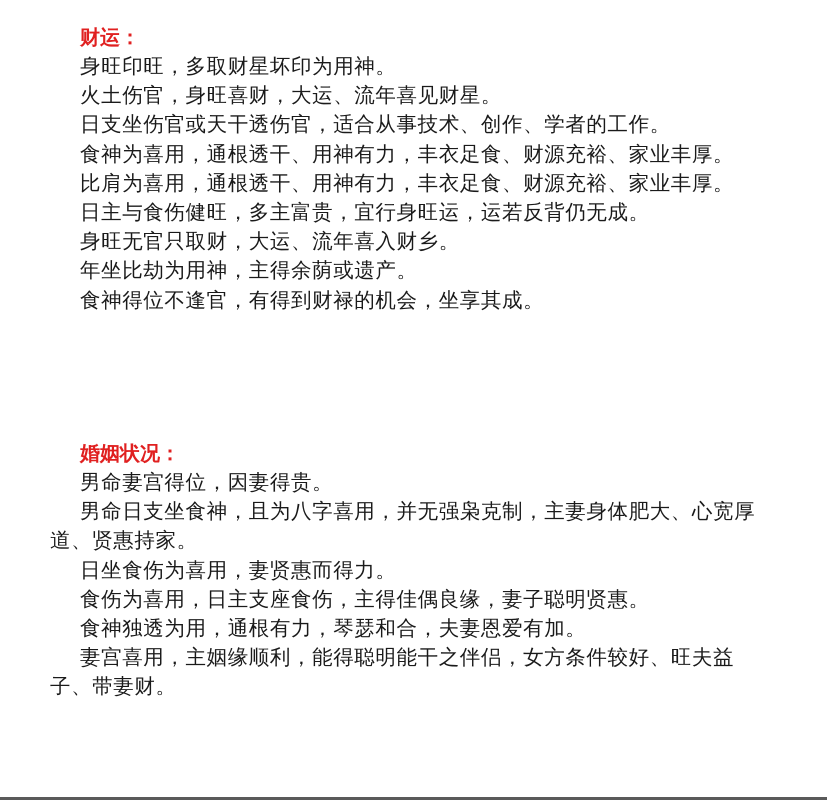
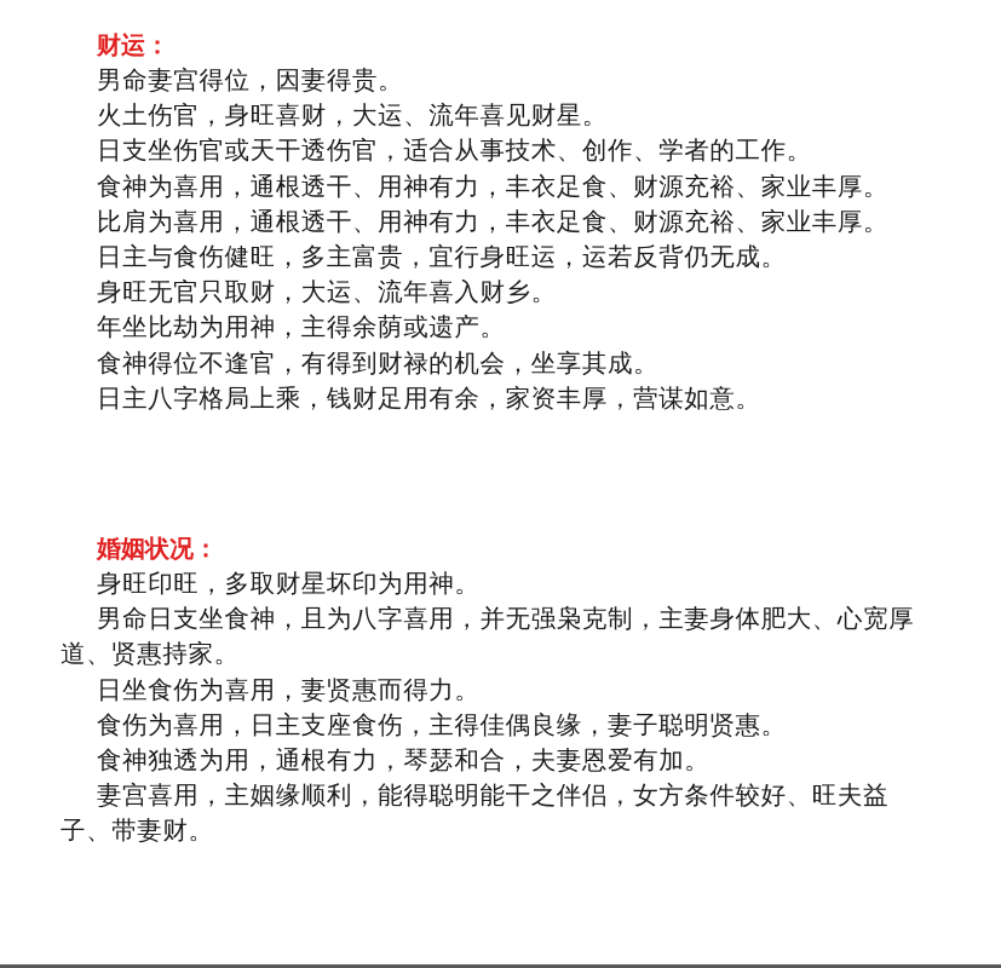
  财运：
- 身旺印旺，多取财星坏印为用神。
+ 男命妻宫得位，因妻得贵。
  火土伤官，身旺喜财，大运、流年喜见财星。
  日支坐伤官或天干透伤官，适合从事技术、创作、学者的工作。
  食神为喜用，通根透干、用神有力，丰衣足食、财源充裕、家业丰厚。
  比肩为喜用，通根透干、用神有力，丰衣足食、财源充裕、家业丰厚。
  日主与食伤健旺，多主富贵，宜行身旺运，运若反背仍无成。
  身旺无官只取财，大运、流年喜入财乡。
  年坐比劫为用神，主得余荫或遗产。
  食神得位不逢官，有得到财禄的机会，坐享其成。
+ 日主八字格局上乘，钱财足用有余，家资丰厚，营谋如意。
  婚姻状况：
- 男命妻宫得位，因妻得贵。
+ 身旺印旺，多取财星坏印为用神。
  男命日支坐食神，且为八字喜用，并无强枭克制，主妻身体肥大、心宽厚道、贤惠持家。
  日坐食伤为喜用，妻贤惠而得力。
  食伤为喜用，日主支座食伤，主得佳偶良缘，妻子聪明贤惠。
  食神独透为用，通根有力，琴瑟和合，夫妻恩爱有加。
  妻宫喜用，主姻缘顺利，能得聪明能干之伴侣，女方条件较好、旺夫益子、带妻财。
